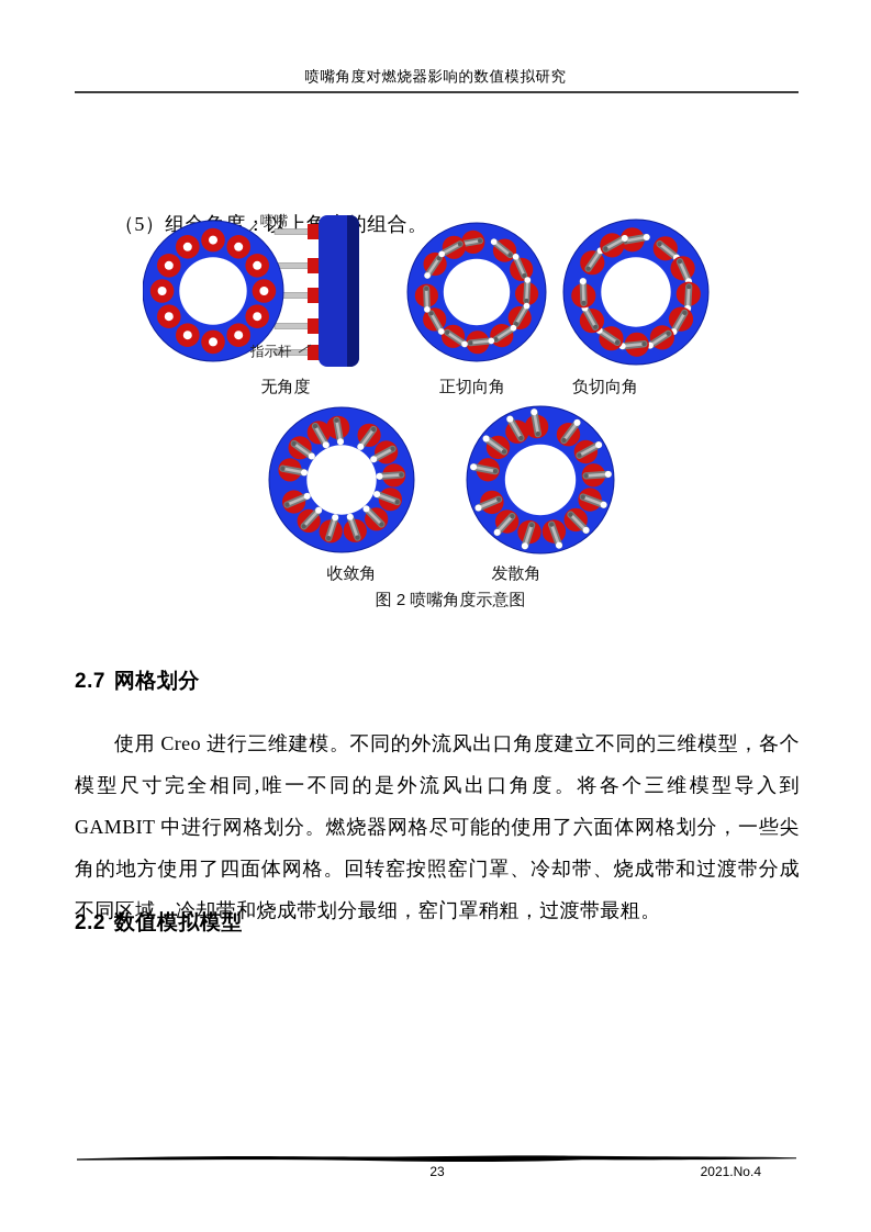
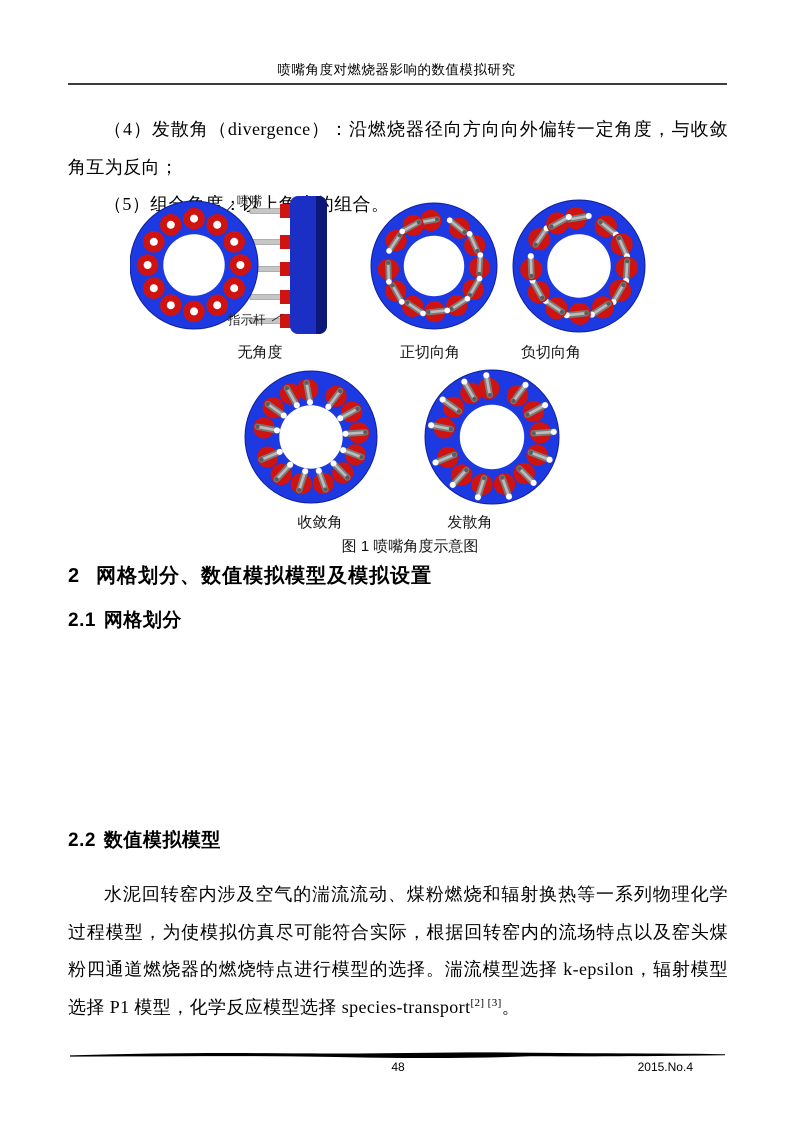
  喷嘴角度对燃烧器影响的数值模拟研究
+ （4）发散角（divergence）：沿燃烧器径向方向向外偏转一定角度，与收敛角互为反向；
  喷嘴
  指示杆
  无角度
  正切向角
  负切向角
  收敛角
  发散角
- 图 2 喷嘴角度示意图
+ 图 1 喷嘴角度示意图
+ 2 网格划分、数值模拟模型及模拟设置
- 2.7 网格划分
+ 2.1 网格划分
- 使用 Creo 进行三维建模。不同的外流风出口角度建立不同的三维模型，各个模型尺寸完全相同,唯一不同的是外流风出口角度。将各个三维模型导入到 GAMBIT 中进行网格划分。燃烧器网格尽可能的使用了六面体网格划分，一些尖角的地方使用了四面体网格。回转窑按照窑门罩、冷却带、烧成带和过渡带分成不同区域，冷却带和烧成带划分最细，窑门罩稍粗，过渡带最粗。
  2.2 数值模拟模型
+ 水泥回转窑内涉及空气的湍流流动、煤粉燃烧和辐射换热等一系列物理化学过程模型，为使模拟仿真尽可能符合实际，根据回转窑内的流场特点以及窑头煤粉四通道燃烧器的燃烧特点进行模型的选择。湍流模型选择 k-epsilon，辐射模型选择 P1 模型，化学反应模型选择 species-transport[2] [3]。
- 23
+ 48
- 2021.No.4
+ 2015.No.4
